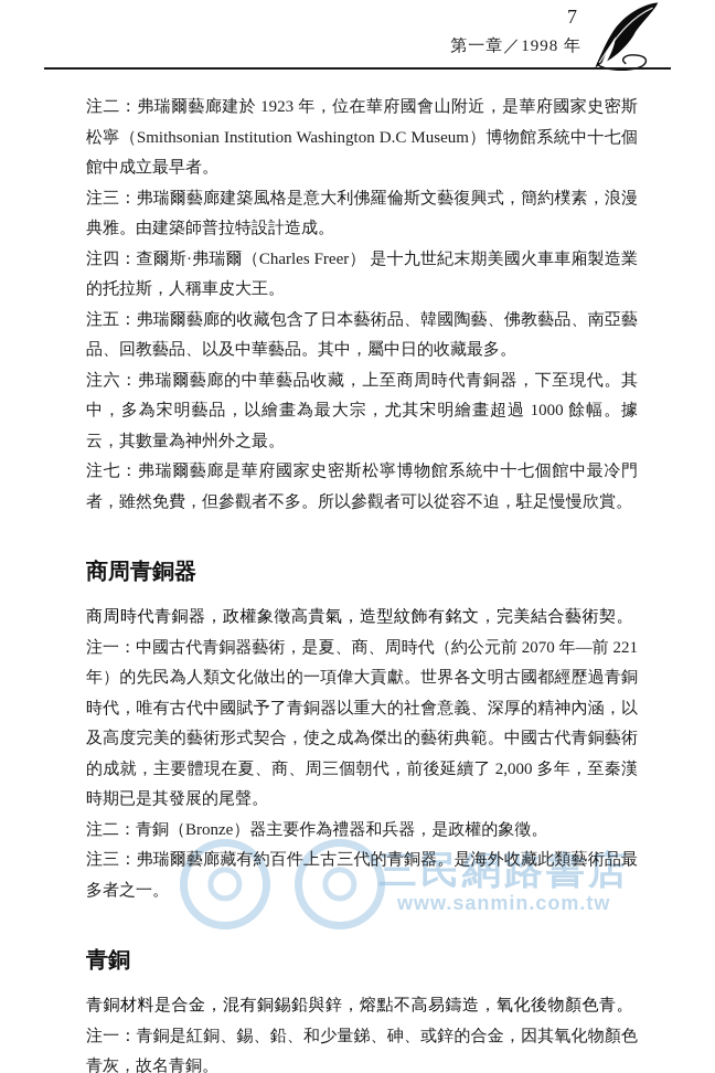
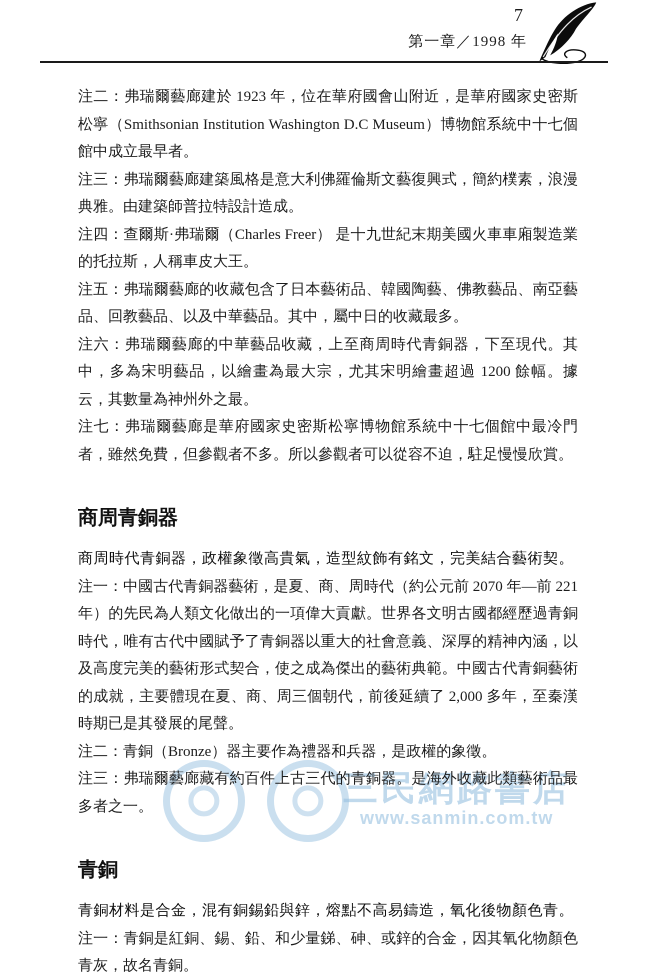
  7
  第一章／1998 年
  三民網路書店
  www.sanmin.com.tw
  注二：弗瑞爾藝廊建於 1923 年，位在華府國會山附近，是華府國家史密斯松寧（Smithsonian Institution Washington D.C Museum）博物館系統中十七個館中成立最早者。
  注三：弗瑞爾藝廊建築風格是意大利佛羅倫斯文藝復興式，簡約樸素，浪漫典雅。由建築師普拉特設計造成。
  注四：查爾斯·弗瑞爾（Charles Freer） 是十九世紀末期美國火車車廂製造業的托拉斯，人稱車皮大王。
  注五：弗瑞爾藝廊的收藏包含了日本藝術品、韓國陶藝、佛教藝品、南亞藝品、回教藝品、以及中華藝品。其中，屬中日的收藏最多。
- 注六：弗瑞爾藝廊的中華藝品收藏，上至商周時代青銅器，下至現代。其中，多為宋明藝品，以繪畫為最大宗，尤其宋明繪畫超過 1000 餘幅。據云，其數量為神州外之最。
+ 注六：弗瑞爾藝廊的中華藝品收藏，上至商周時代青銅器，下至現代。其中，多為宋明藝品，以繪畫為最大宗，尤其宋明繪畫超過 1200 餘幅。據云，其數量為神州外之最。
  注七：弗瑞爾藝廊是華府國家史密斯松寧博物館系統中十七個館中最冷門者，雖然免費，但參觀者不多。所以參觀者可以從容不迫，駐足慢慢欣賞。
  商周青銅器
  商周時代青銅器，政權象徵高貴氣，造型紋飾有銘文，完美結合藝術契。
  注一：中國古代青銅器藝術，是夏、商、周時代（約公元前 2070 年—前 221 年）的先民為人類文化做出的一項偉大貢獻。世界各文明古國都經歷過青銅時代，唯有古代中國賦予了青銅器以重大的社會意義、深厚的精神內涵，以及高度完美的藝術形式契合，使之成為傑出的藝術典範。中國古代青銅藝術的成就，主要體現在夏、商、周三個朝代，前後延續了 2,000 多年，至秦漢時期已是其發展的尾聲。
  注二：青銅（Bronze）器主要作為禮器和兵器，是政權的象徵。
  注三：弗瑞爾藝廊藏有約百件上古三代的青銅器。是海外收藏此類藝術品最多者之一。
  青銅
  青銅材料是合金，混有銅錫鉛與鋅，熔點不高易鑄造，氧化後物顏色青。
  注一：青銅是紅銅、錫、鉛、和少量銻、砷、或鋅的合金，因其氧化物顏色青灰，故名青銅。
